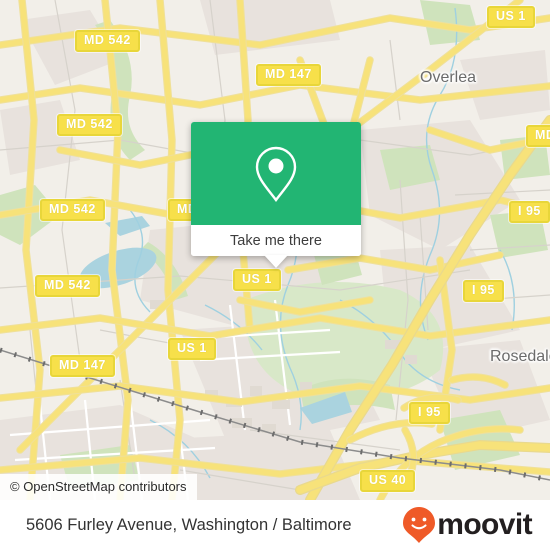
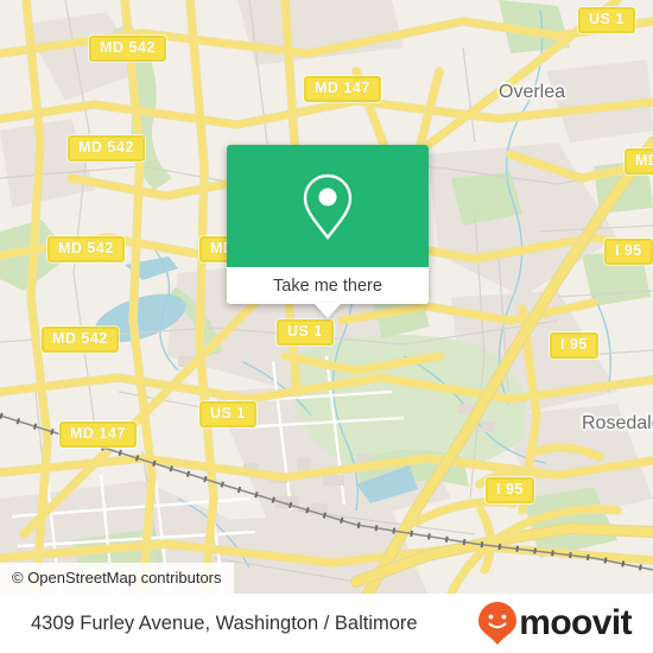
  MD 542
  MD 147
  US 1
  MD 542
  MD 542
  I 95
  US 1
  MD 542
  I 95
  US 1
  MD 147
  I 95
- US 40
  Overlea
  Rosedal
  Take me there
  © OpenStreetMap contributors
- 5606 Furley Avenue, Washington / Baltimore
+ 4309 Furley Avenue, Washington / Baltimore
  moovit
